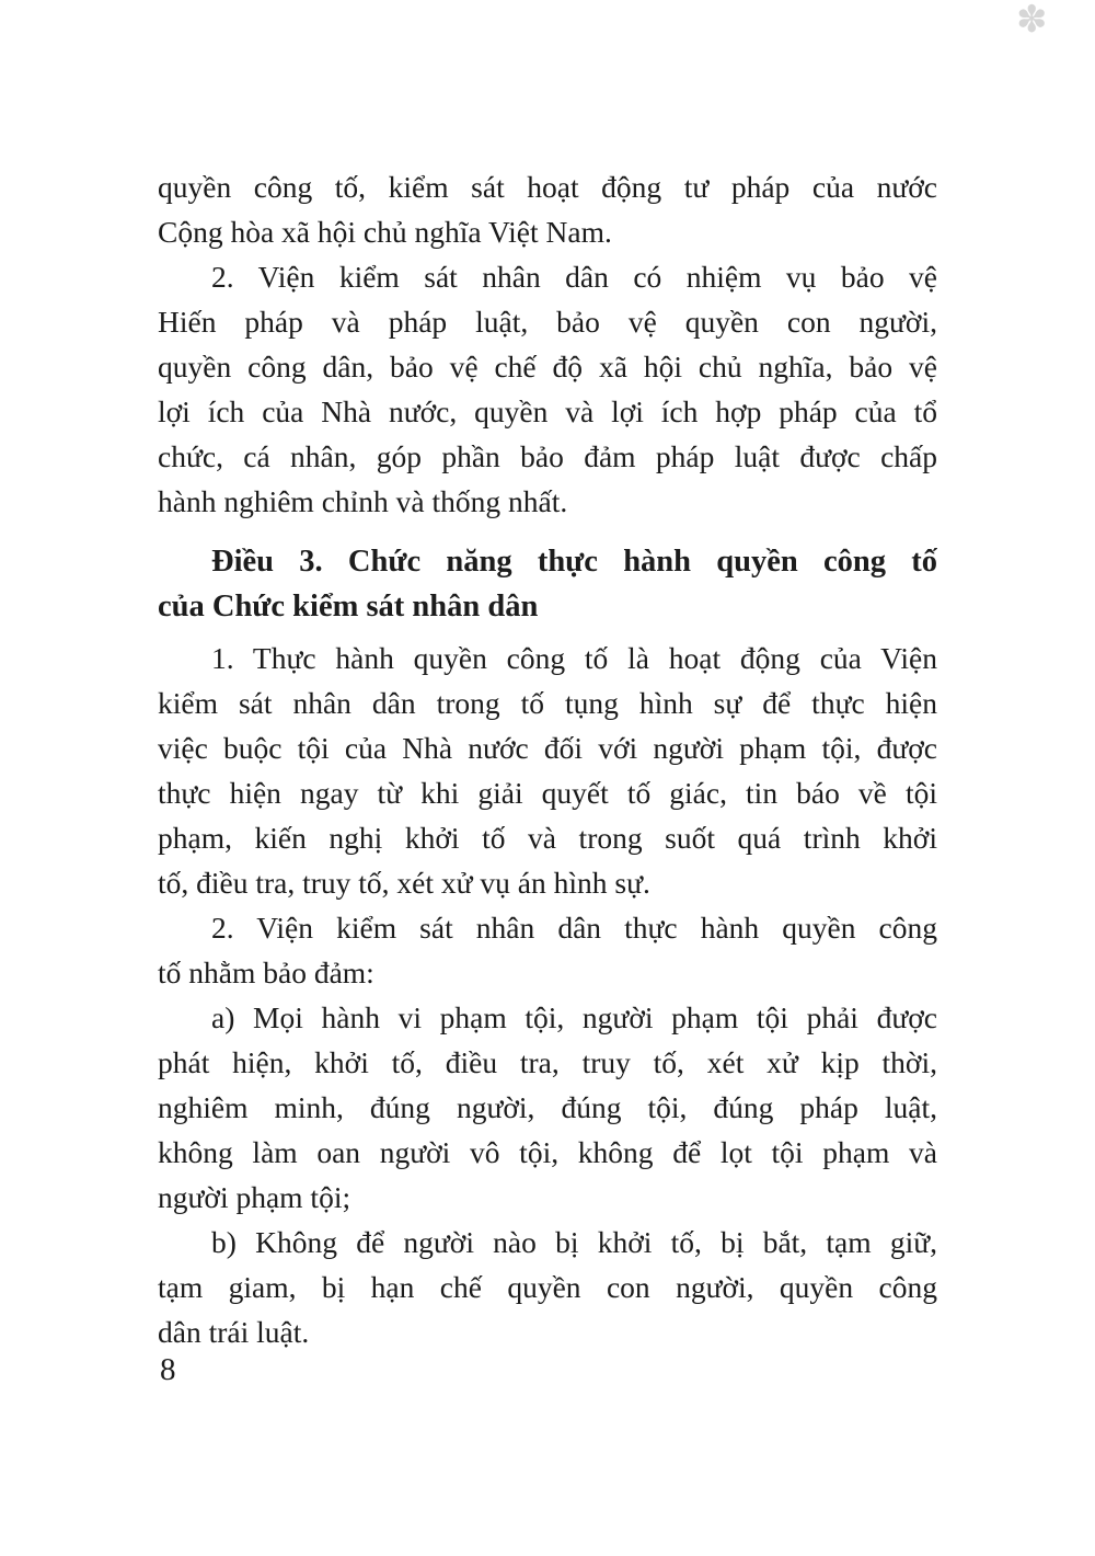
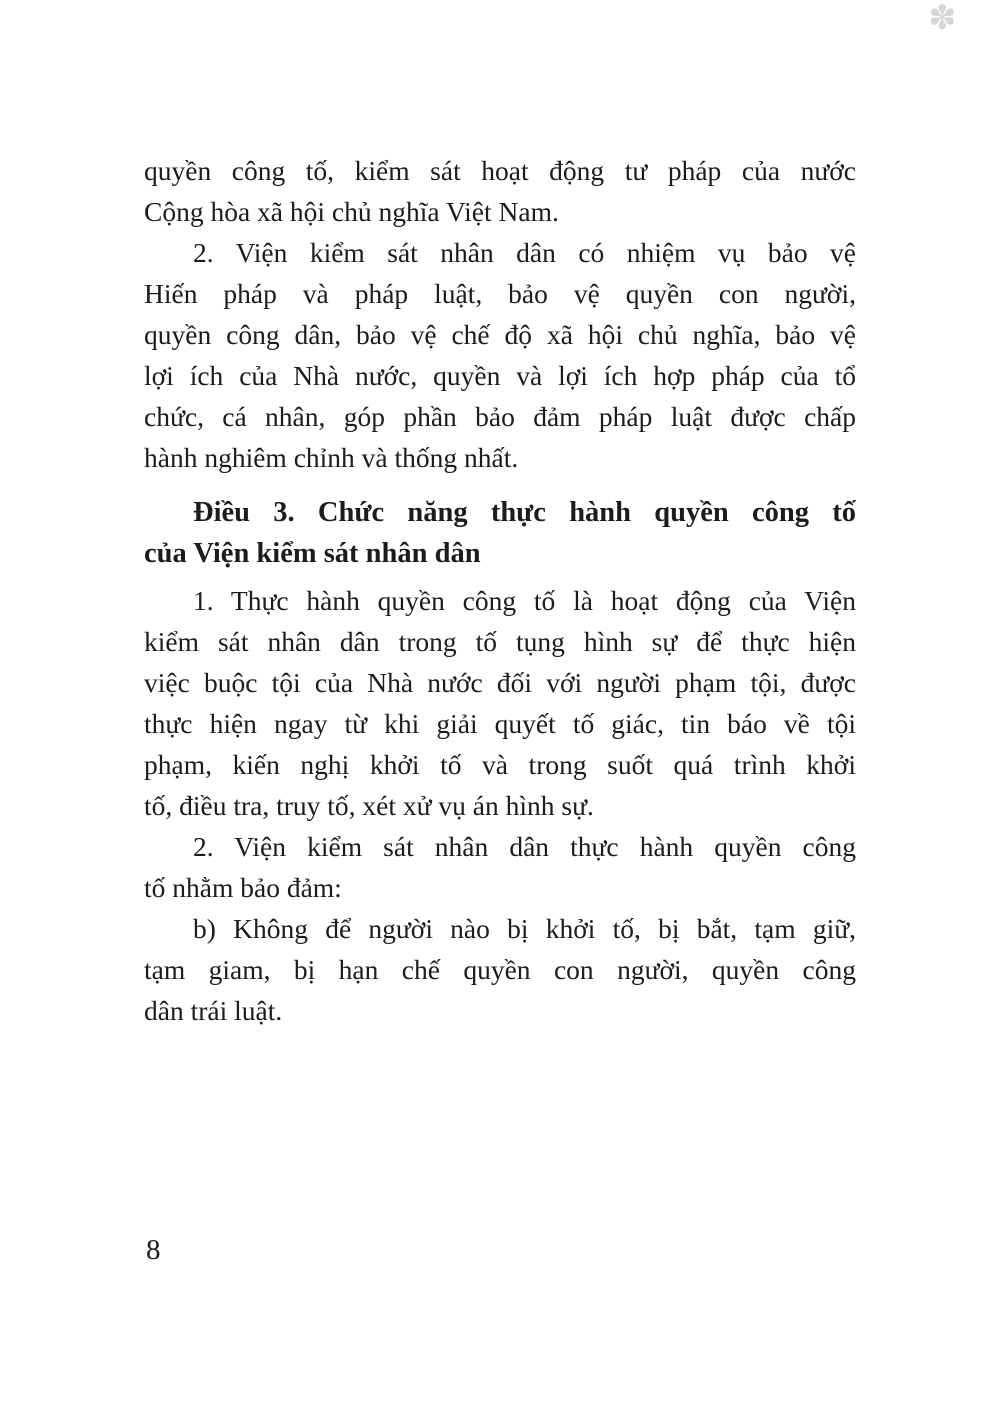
  ✽
  quyền công tố, kiểm sát hoạt động tư pháp của nước
  Cộng hòa xã hội chủ nghĩa Việt Nam.
  2. Viện kiểm sát nhân dân có nhiệm vụ bảo vệ
  Hiến pháp và pháp luật, bảo vệ quyền con người,
  quyền công dân, bảo vệ chế độ xã hội chủ nghĩa, bảo vệ
  lợi ích của Nhà nước, quyền và lợi ích hợp pháp của tổ
  chức, cá nhân, góp phần bảo đảm pháp luật được chấp
  hành nghiêm chỉnh và thống nhất.
  Điều 3. Chức năng thực hành quyền công tố
- của Chức kiểm sát nhân dân
+ của Viện kiểm sát nhân dân
  1. Thực hành quyền công tố là hoạt động của Viện
  kiểm sát nhân dân trong tố tụng hình sự để thực hiện
  việc buộc tội của Nhà nước đối với người phạm tội, được
  thực hiện ngay từ khi giải quyết tố giác, tin báo về tội
  phạm, kiến nghị khởi tố và trong suốt quá trình khởi
  tố, điều tra, truy tố, xét xử vụ án hình sự.
  2. Viện kiểm sát nhân dân thực hành quyền công
  tố nhằm bảo đảm:
- a) Mọi hành vi phạm tội, người phạm tội phải được
- phát hiện, khởi tố, điều tra, truy tố, xét xử kịp thời,
- nghiêm minh, đúng người, đúng tội, đúng pháp luật,
- không làm oan người vô tội, không để lọt tội phạm và
- người phạm tội;
  b) Không để người nào bị khởi tố, bị bắt, tạm giữ,
  tạm giam, bị hạn chế quyền con người, quyền công
  dân trái luật.
  8
